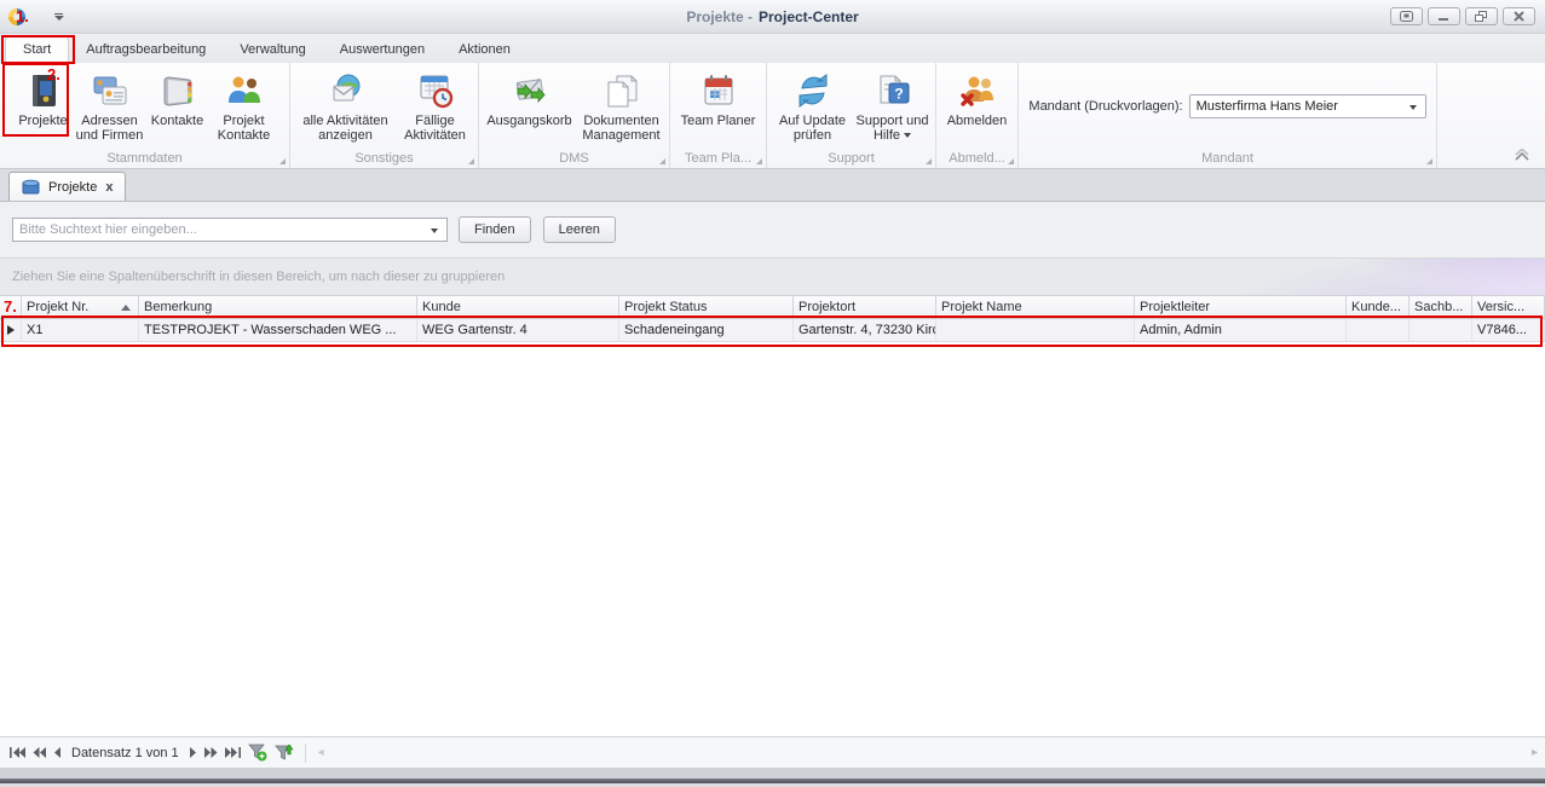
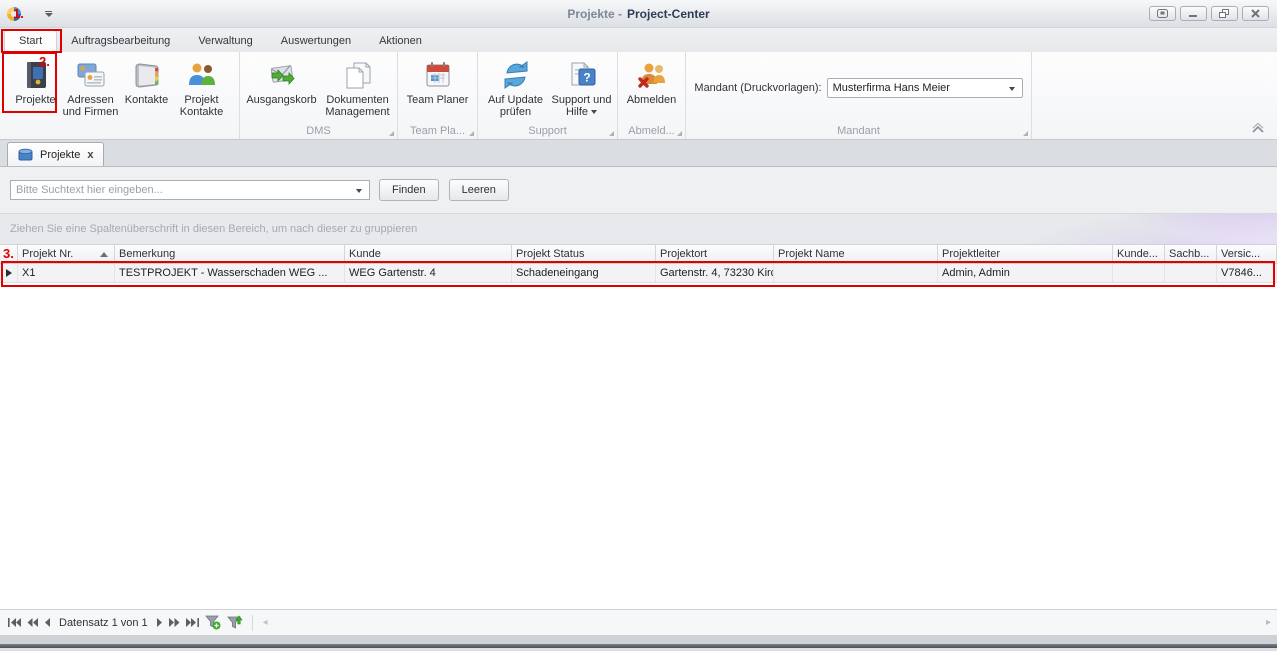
  Projekte -
  Project-Center
  Start
  Auftragsbearbeitung
  Verwaltung
  Auswertungen
  Aktionen
  Projekte
  Adressen und Firmen
  Kontakte
  Projekt Kontakte
- Stammdaten
- alle Aktivitäten anzeigen
- Fällige Aktivitäten
- Sonstiges
  Ausgangskorb
  Dokumenten Management
  DMS
  Team Planer
  Team Pla...
  Auf Update prüfen
  ?
  Support und Hilfe
  Support
  Abmelden
  Abmeld...
  Mandant (Druckvorlagen):
  Musterfirma Hans Meier
  Mandant
  Projekte
  x
  Bitte Suchtext hier eingeben...
  Finden
  Leeren
  Ziehen Sie eine Spaltenüberschrift in diesen Bereich, um nach dieser zu gruppieren
  Projekt Nr.
  Bemerkung
  Kunde
  Projekt Status
  Projektort
  Projekt Name
  Projektleiter
  Kunde...
  Sachb...
  Versic...
  X1
  TESTPROJEKT - Wasserschaden WEG ...
  WEG Gartenstr. 4
  Schadeneingang
  Gartenstr. 4, 73230 Kirc
  Admin, Admin
  V7846...
  Datensatz 1 von 1
  ◂
  ▸
  1.
  2.
- 7.
+ 3.
